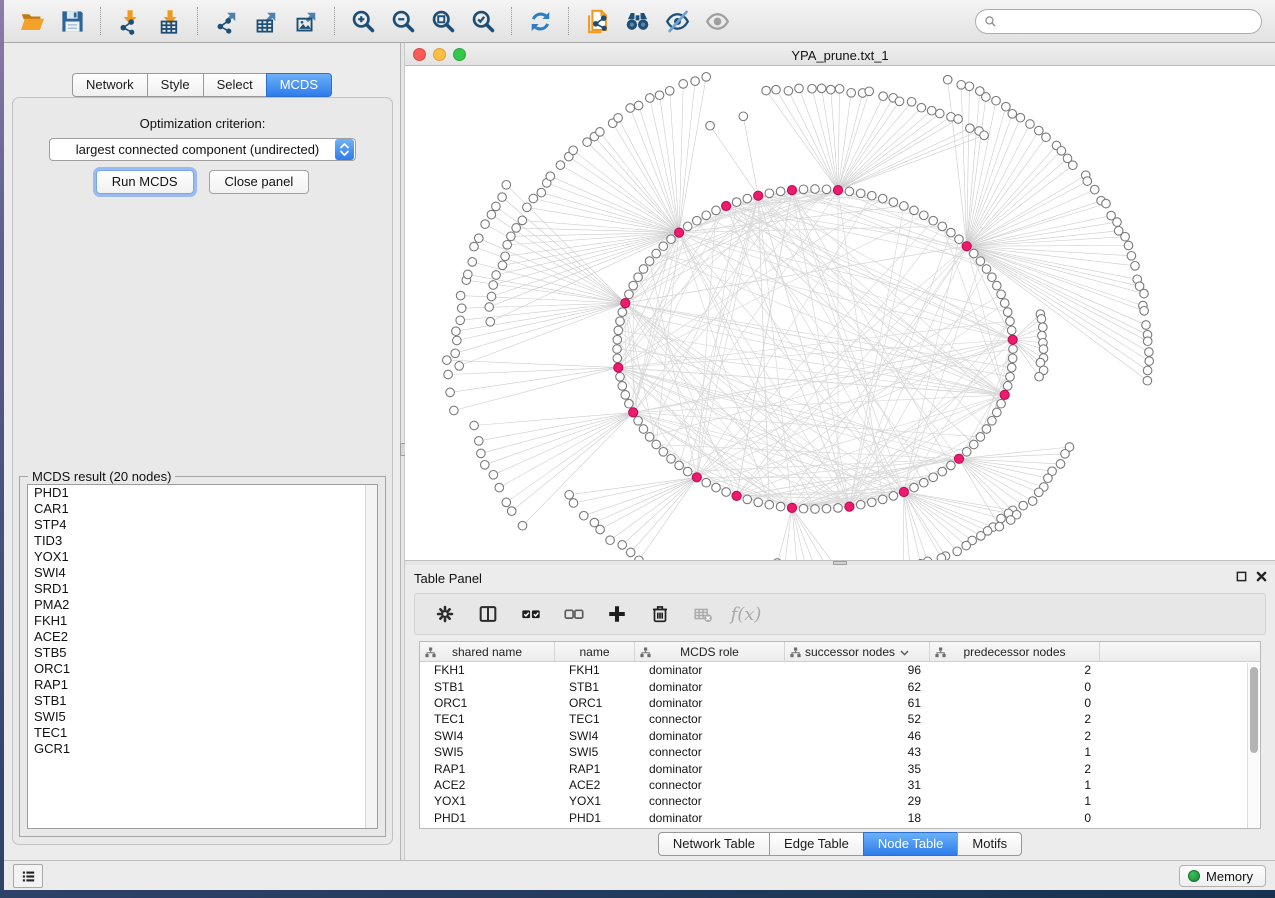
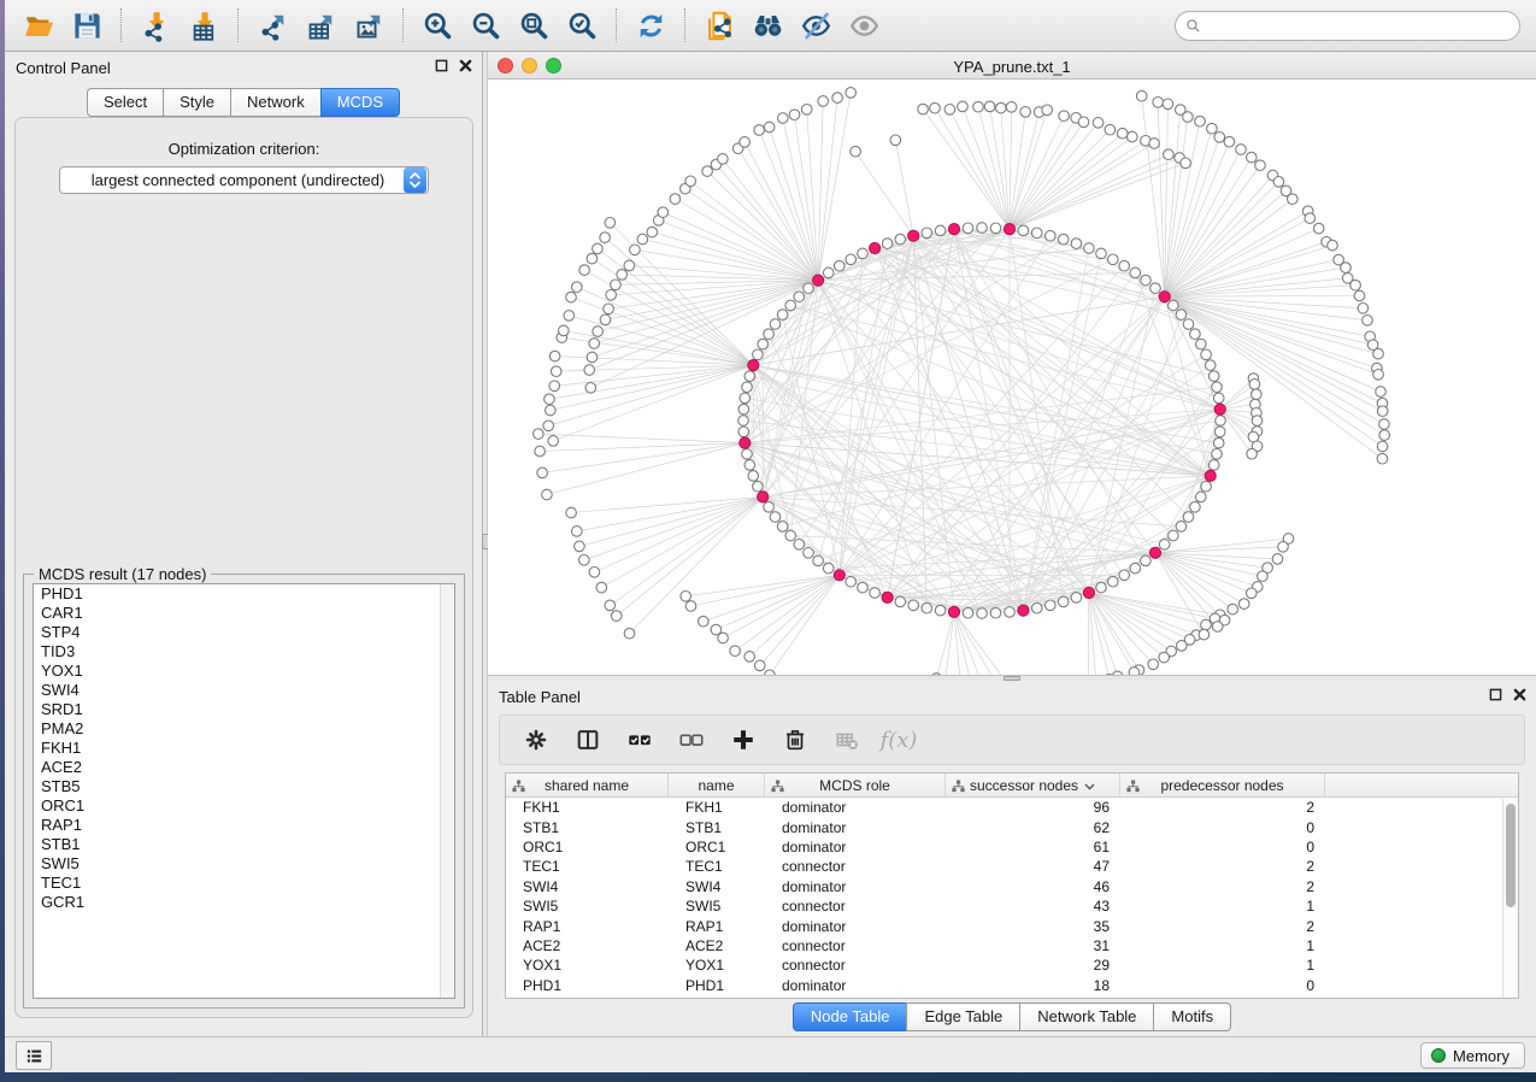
+ Control Panel
- Network
+ Select
  Style
- Select
+ Network
  MCDS
  Optimization criterion:
  largest connected component (undirected)
- Run MCDS
- Close panel
- MCDS result (20 nodes)
+ MCDS result (17 nodes)
  PHD1
  CAR1
  STP4
  TID3
  YOX1
  SWI4
  SRD1
  PMA2
  FKH1
  ACE2
  STB5
  ORC1
  RAP1
  STB1
  SWI5
  TEC1
  GCR1
  YPA_prune.txt_1
  Table Panel
  f(x)
  shared name
  name
  MCDS role
  successor nodes
  predecessor nodes
  FKH1
  FKH1
  dominator
  96
  2
  STB1
  STB1
  dominator
  62
  0
  ORC1
  ORC1
  dominator
  61
  0
  TEC1
  TEC1
  connector
- 52
+ 47
  2
  SWI4
  SWI4
  dominator
  46
  2
  SWI5
  SWI5
  connector
  43
  1
  RAP1
  RAP1
  dominator
  35
  2
  ACE2
  ACE2
  connector
  31
  1
  YOX1
  YOX1
  connector
  29
  1
  PHD1
  PHD1
  dominator
  18
  0
- Network Table
+ Node Table
  Edge Table
- Node Table
+ Network Table
  Motifs
  Memory
